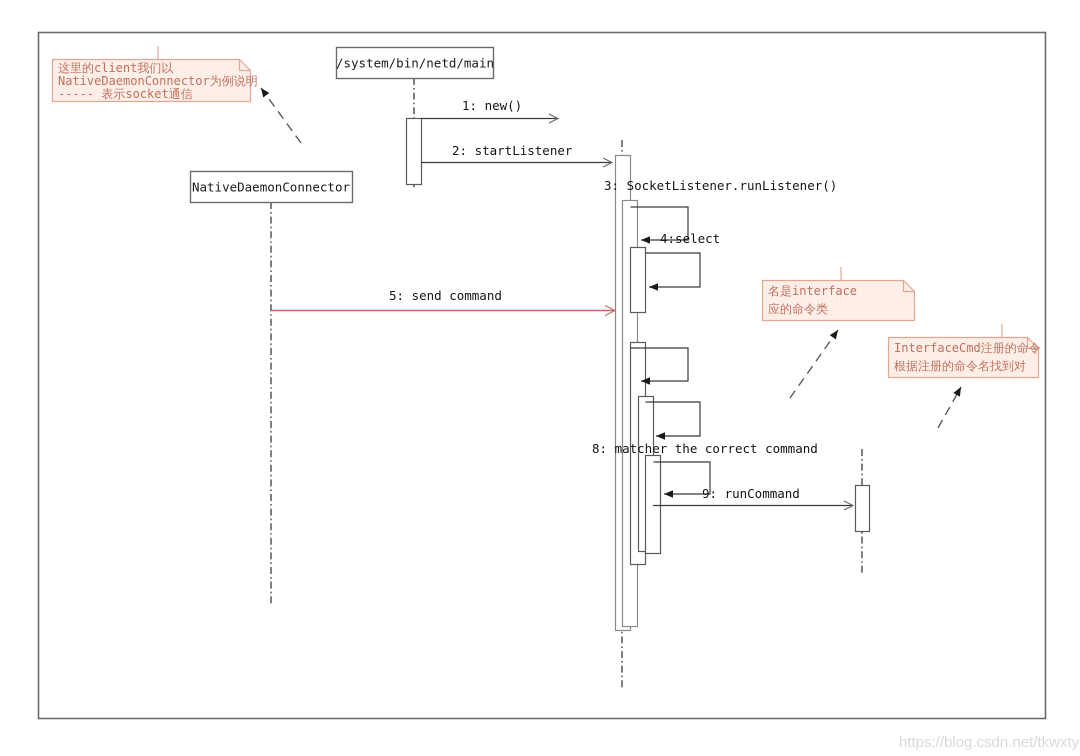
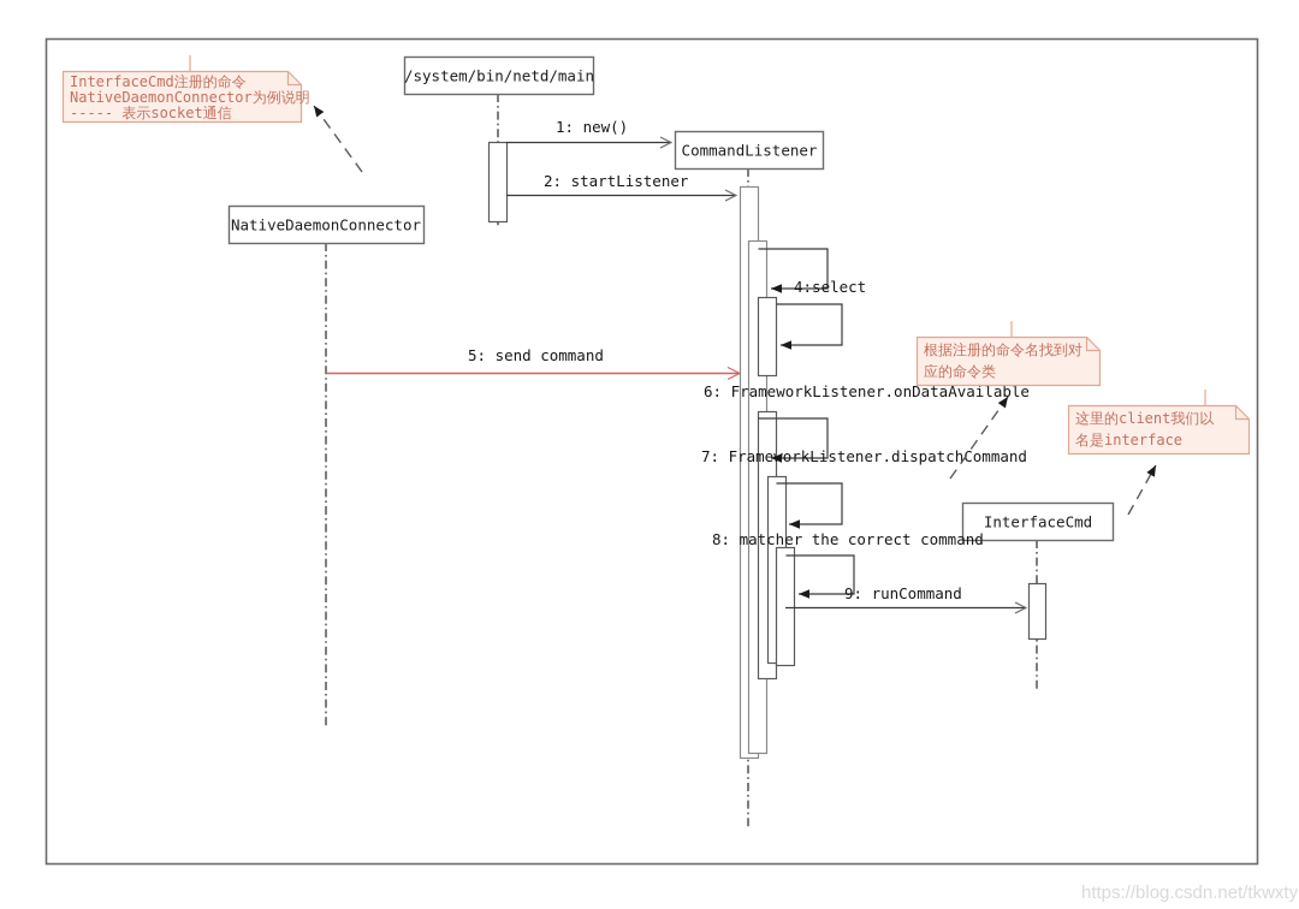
  /system/bin/netd/main
  NativeDaemonConnector
+ CommandListener
+ InterfaceCmd
  1: new()
  2: startListener
- 3: SocketListener.runListener()
  4:select
  5: send command
+ 6: FrameworkListener.onDataAvailable
+ 7: FrameworkListener.dispatchCommand
  8: matcher the correct command
  9: runCommand
- 这里的client我们以
+ InterfaceCmd注册的命令
  NativeDaemonConnector为例说明
  ----- 表示socket通信
- 名是interface
+ 根据注册的命令名找到对
  应的命令类
- InterfaceCmd注册的命令
+ 这里的client我们以
- 根据注册的命令名找到对
+ 名是interface
  https://blog.csdn.net/tkwxty
